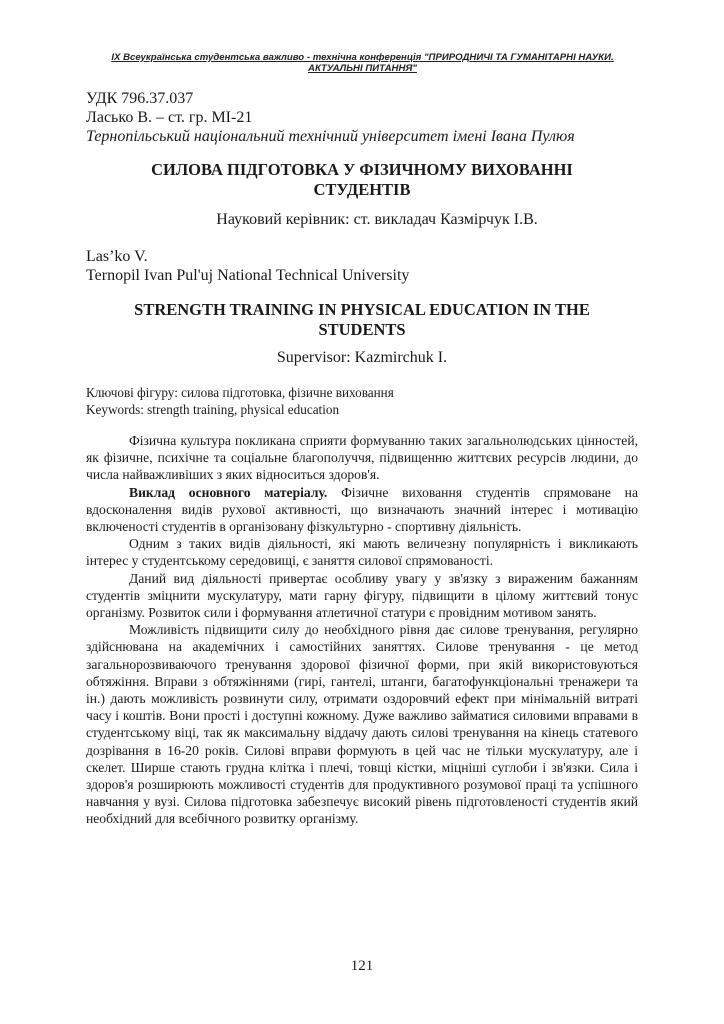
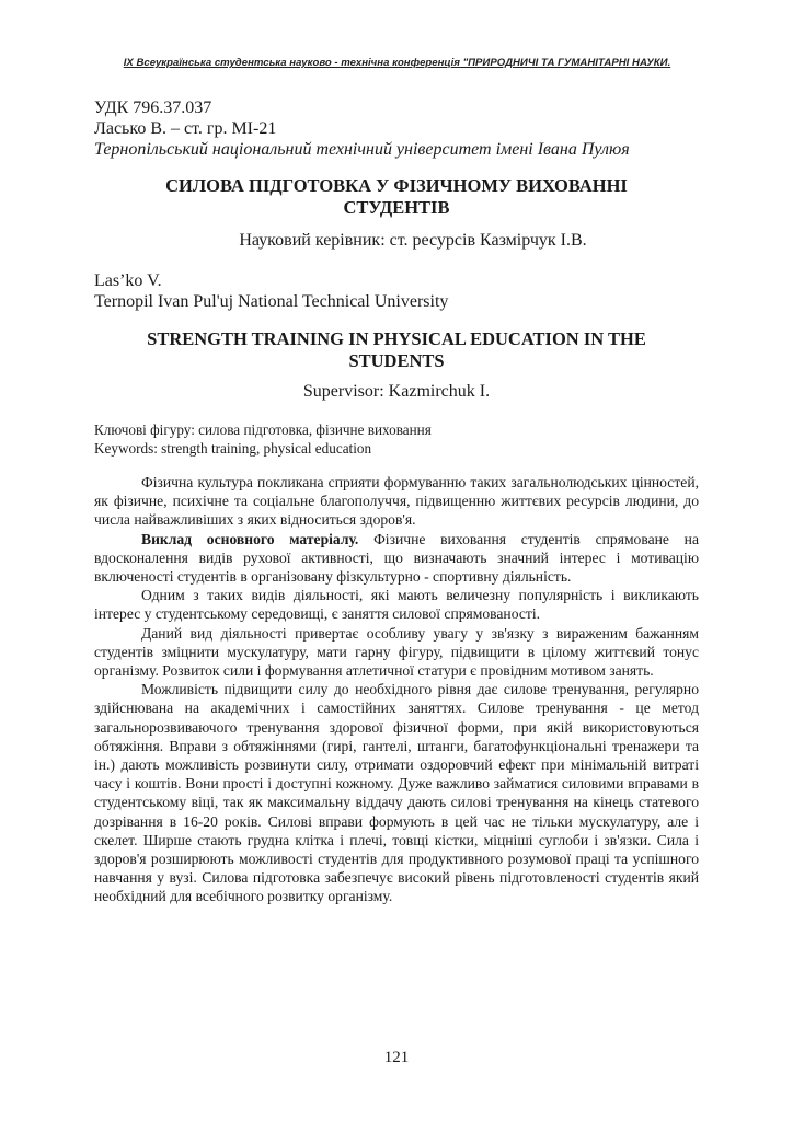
- IX Всеукраїнська студентська важливо - технічна конференція "ПРИРОДНИЧІ ТА ГУМАНІТАРНІ НАУКИ.
+ IX Всеукраїнська студентська науково - технічна конференція "ПРИРОДНИЧІ ТА ГУМАНІТАРНІ НАУКИ.
- АКТУАЛЬНІ ПИТАННЯ"
  УДК 796.37.037
  Ласько В. – ст. гр. МІ-21
  Тернопільський національний технічний університет імені Івана Пулюя
  СИЛОВА ПІДГОТОВКА У ФІЗИЧНОМУ ВИХОВАННІ
  СТУДЕНТІВ
- Науковий керівник: ст. викладач Казмірчук І.В.
+ Науковий керівник: ст. ресурсів Казмірчук І.В.
  Las’ko V.
  Ternopil Ivan Pul'uj National Technical University
  STRENGTH TRAINING IN PHYSICAL EDUCATION IN THE
  STUDENTS
  Supervisor: Kazmirchuk I.
  Ключові фігуру: силова підготовка, фізичне виховання
  Keywords: strength training, physical education
  Фізична культура покликана сприяти формуванню таких загальнолюдських цінностей, як фізичне, психічне та соціальне благополуччя, підвищенню життєвих ресурсів людини, до числа найважливіших з яких відноситься здоров'я.
  Виклад основного матеріалу. Фізичне виховання студентів спрямоване на вдосконалення видів рухової активності, що визначають значний інтерес і мотивацію включеності студентів в організовану фізкультурно - спортивну діяльність.
  Одним з таких видів діяльності, які мають величезну популярність і викликають інтерес у студентському середовищі, є заняття силової спрямованості.
  Даний вид діяльності привертає особливу увагу у зв'язку з вираженим бажанням студентів зміцнити мускулатуру, мати гарну фігуру, підвищити в цілому життєвий тонус організму. Розвиток сили і формування атлетичної статури є провідним мотивом занять.
  Можливість підвищити силу до необхідного рівня дає силове тренування, регулярно здійснювана на академічних і самостійних заняттях. Силове тренування - це метод загальнорозвиваючого тренування здорової фізичної форми, при якій використовуються обтяжіння. Вправи з обтяжіннями (гирі, гантелі, штанги, багатофункціональні тренажери та ін.) дають можливість розвинути силу, отримати оздоровчий ефект при мінімальній витраті часу і коштів. Вони прості і доступні кожному. Дуже важливо займатися силовими вправами в студентському віці, так як максимальну віддачу дають силові тренування на кінець статевого дозрівання в 16-20 років. Силові вправи формують в цей час не тільки мускулатуру, але і скелет. Ширше стають грудна клітка і плечі, товщі кістки, міцніші суглоби і зв'язки. Сила і здоров'я розширюють можливості студентів для продуктивного розумової праці та успішного навчання у вузі. Силова підготовка забезпечує високий рівень підготовленості студентів який необхідний для всебічного розвитку організму.
  121
